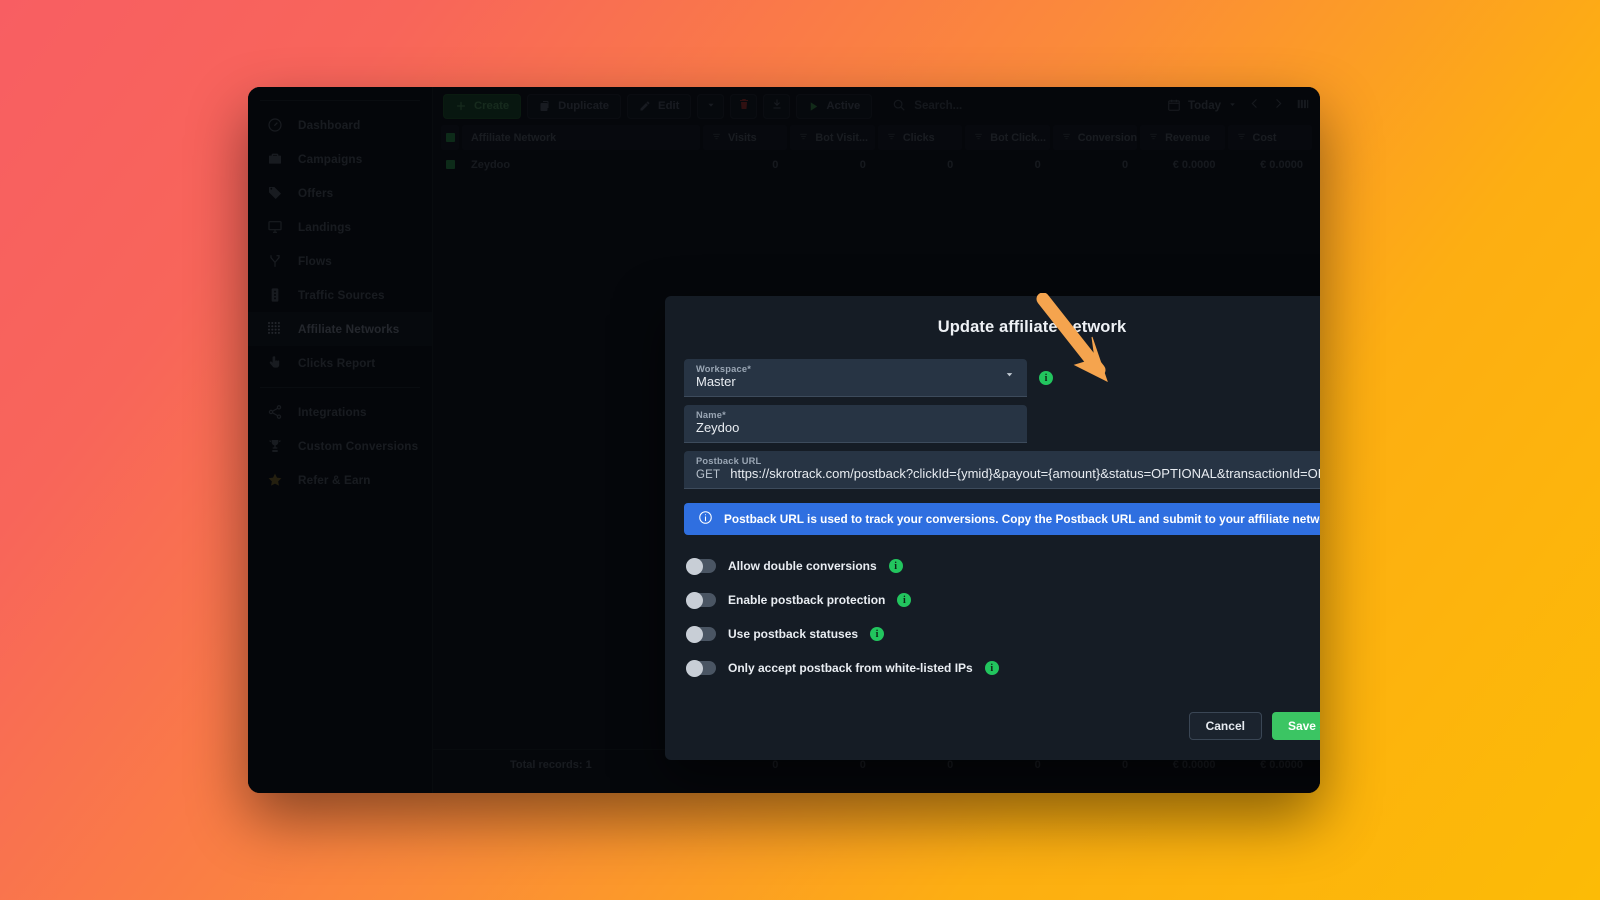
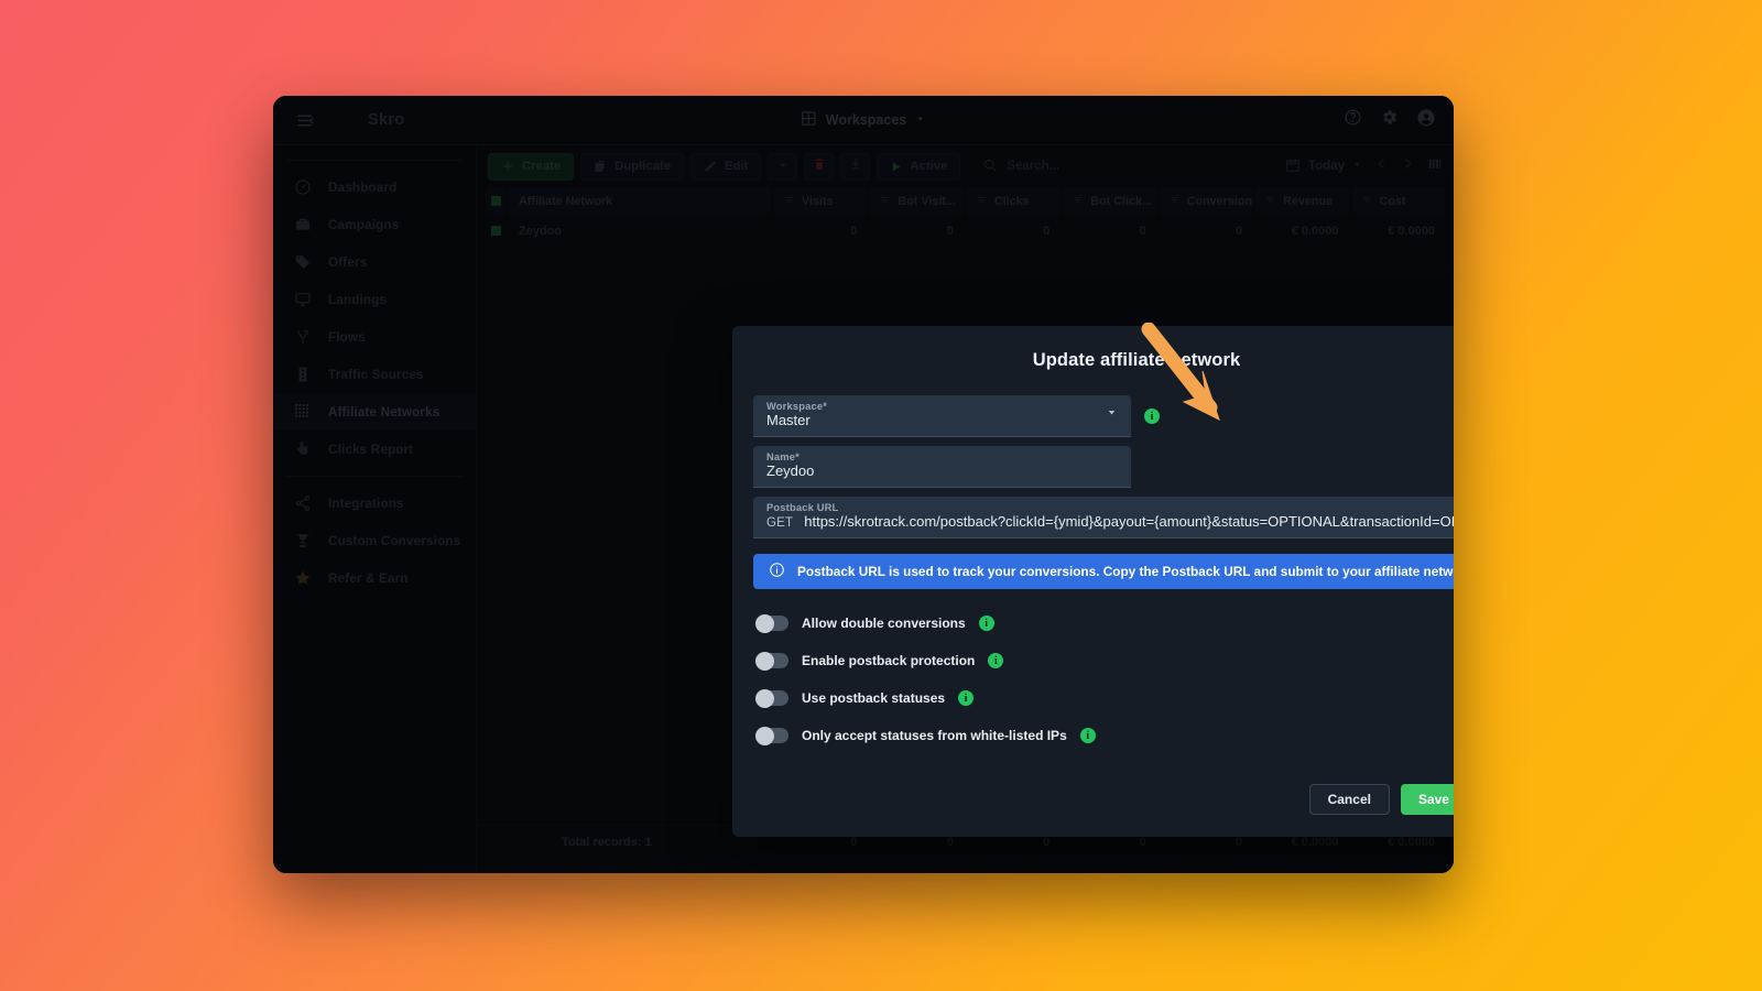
+ Workspaces
  Affiliate Networks
  0
  0
  0
  0
  0
  € 0.0000
  € 0.0000
  Update affiliateetwork
  Workspace*
  Master
  i
  Name*
  Zeydoo
  Postback URL
  GET
  https://skrotrack.com/postback?clickId={ymid}&payout={amount}&status=OPTIONAL&transactionId=O
  Postback URL is used to track your conversions. Copy the Postback URL and submit to your affiliate netw
  Allow double conversions
  i
  Enable postback protection
  i
  Use postback statuses
  i
- Only accept postback from white-listed IPs
+ Only accept statuses from white-listed IPs
  i
  Cancel
